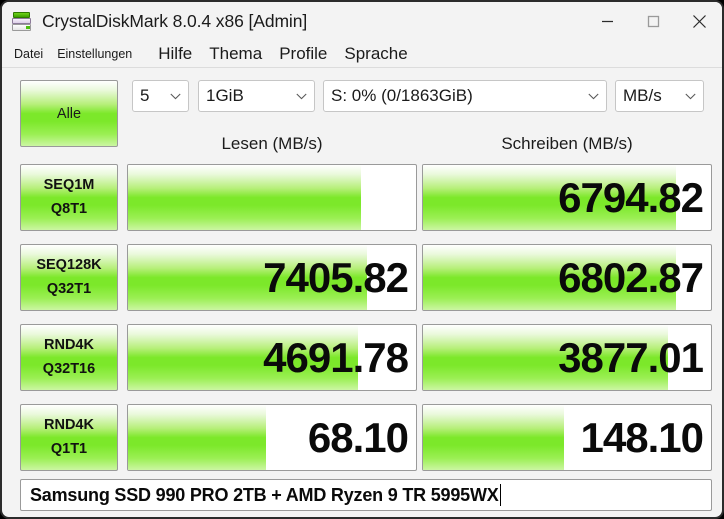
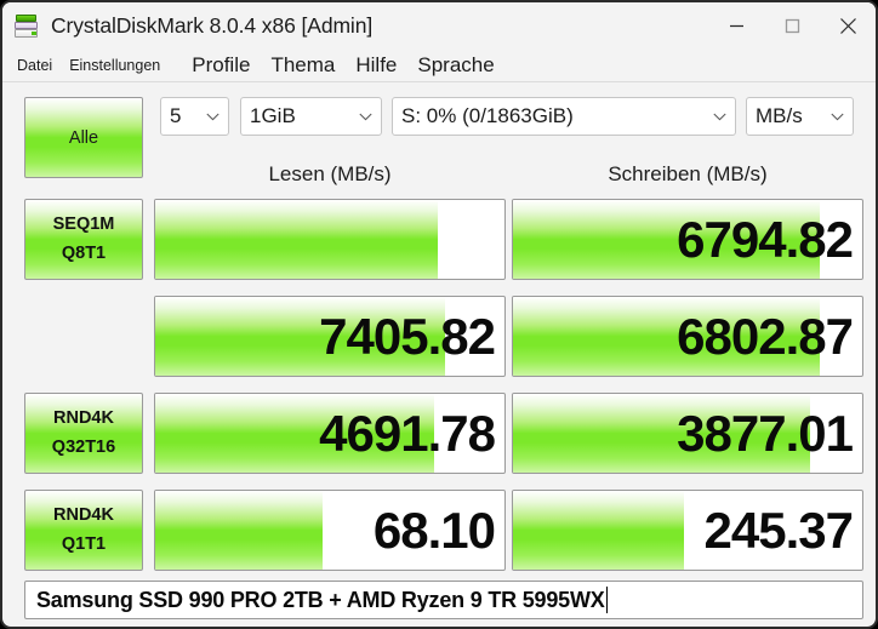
  CrystalDiskMark 8.0.4 x86 [Admin]
  Datei
  Einstellungen
- Hilfe
+ Profile
  Thema
- Profile
+ Hilfe
  Sprache
  Alle
  5
  1GiB
  S: 0% (0/1863GiB)
  MB/s
  Lesen (MB/s)
  Schreiben (MB/s)
  SEQ1M
  Q8T1
  6794.82
- SEQ128K
- Q32T1
  7405.82
  6802.87
  RND4K
  Q32T16
  4691.78
  3877.01
  RND4K
  Q1T1
  68.10
- 148.10
+ 245.37
  Samsung SSD 990 PRO 2TB + AMD Ryzen 9 TR 5995WX
